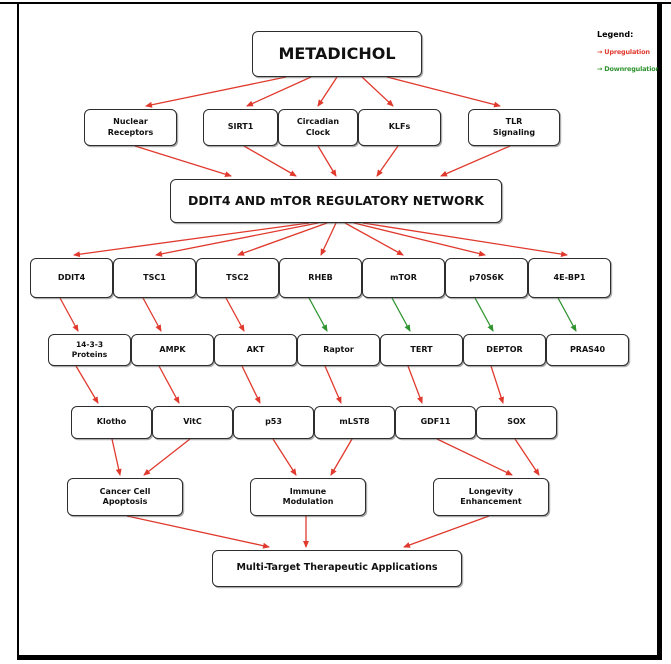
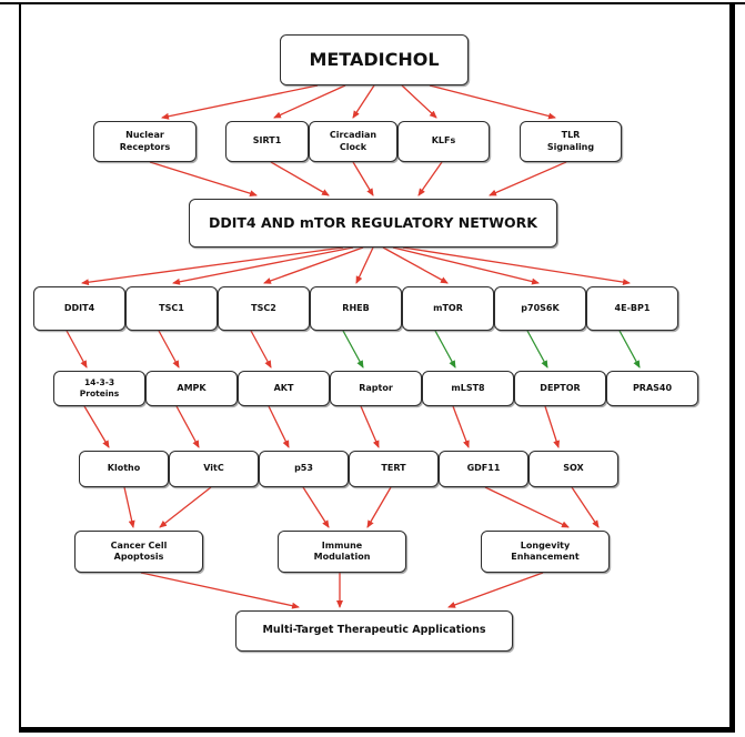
  METADICHOL
  Nuclear
  Receptors
  SIRT1
  Circadian
  Clock
  KLFs
  TLR
  Signaling
  DDIT4 AND mTOR REGULATORY NETWORK
  DDIT4
  TSC1
  TSC2
  RHEB
  mTOR
  p70S6K
  4E-BP1
  14-3-3
  Proteins
  AMPK
  AKT
  Raptor
- TERT
+ mLST8
  DEPTOR
  PRAS40
  Klotho
  VitC
  p53
- mLST8
+ TERT
  GDF11
  SOX
  Cancer Cell
  Apoptosis
  Immune
  Modulation
  Longevity
  Enhancement
  Multi-Target Therapeutic Applications
- Legend:
- → Upregulation
- → Downregulation
